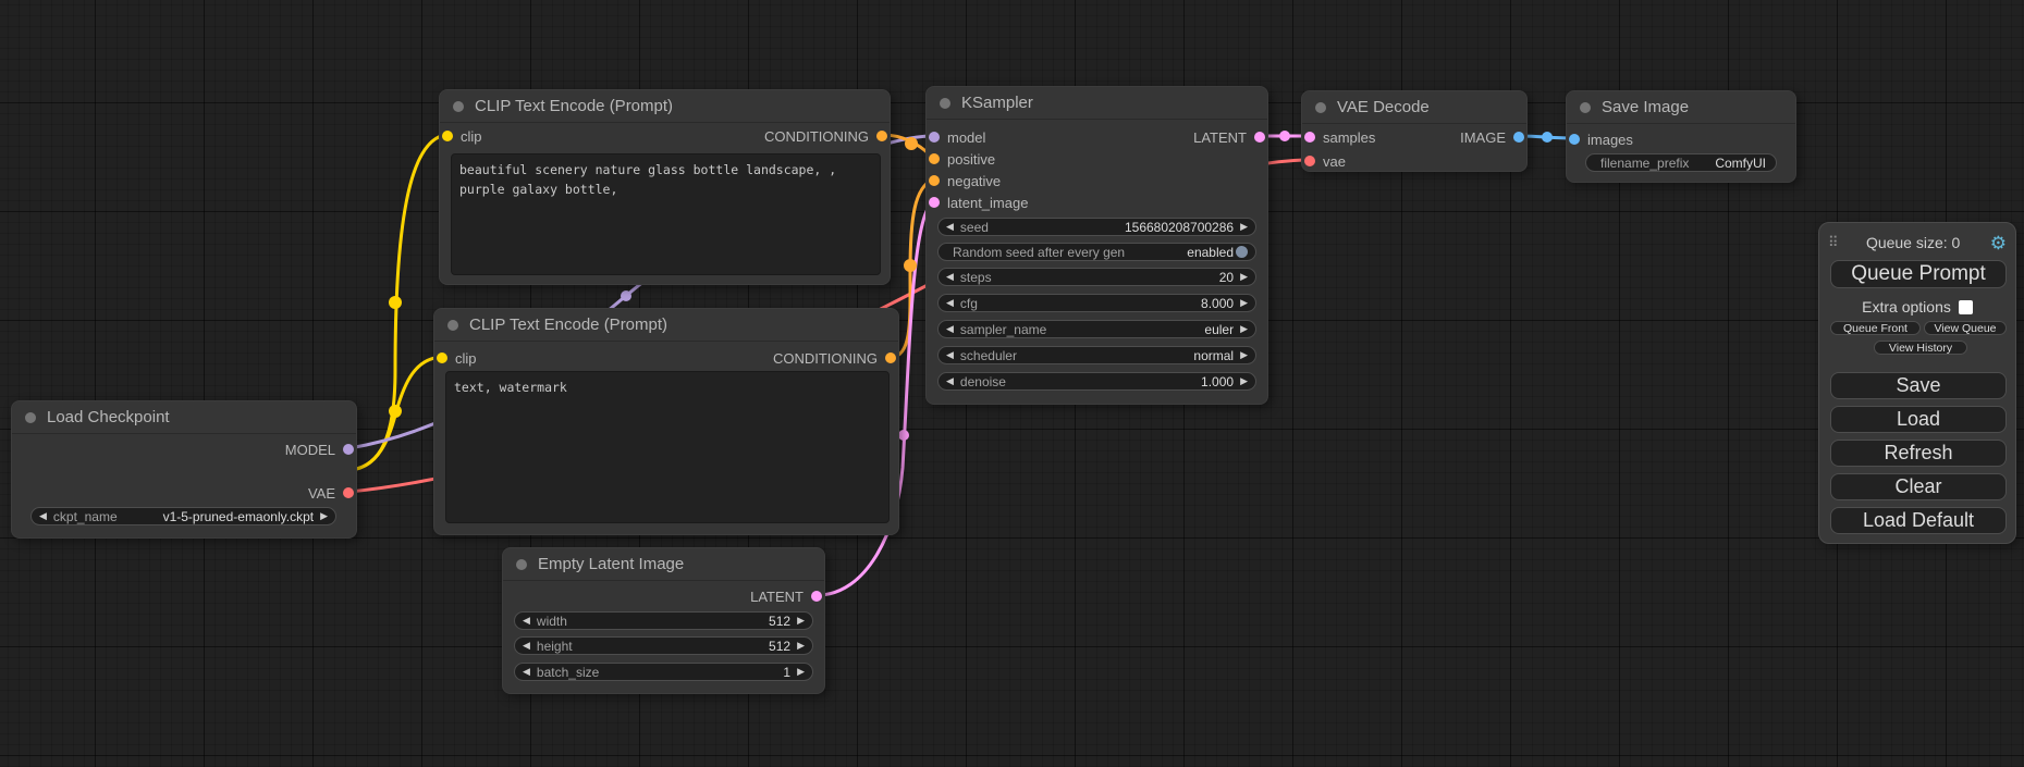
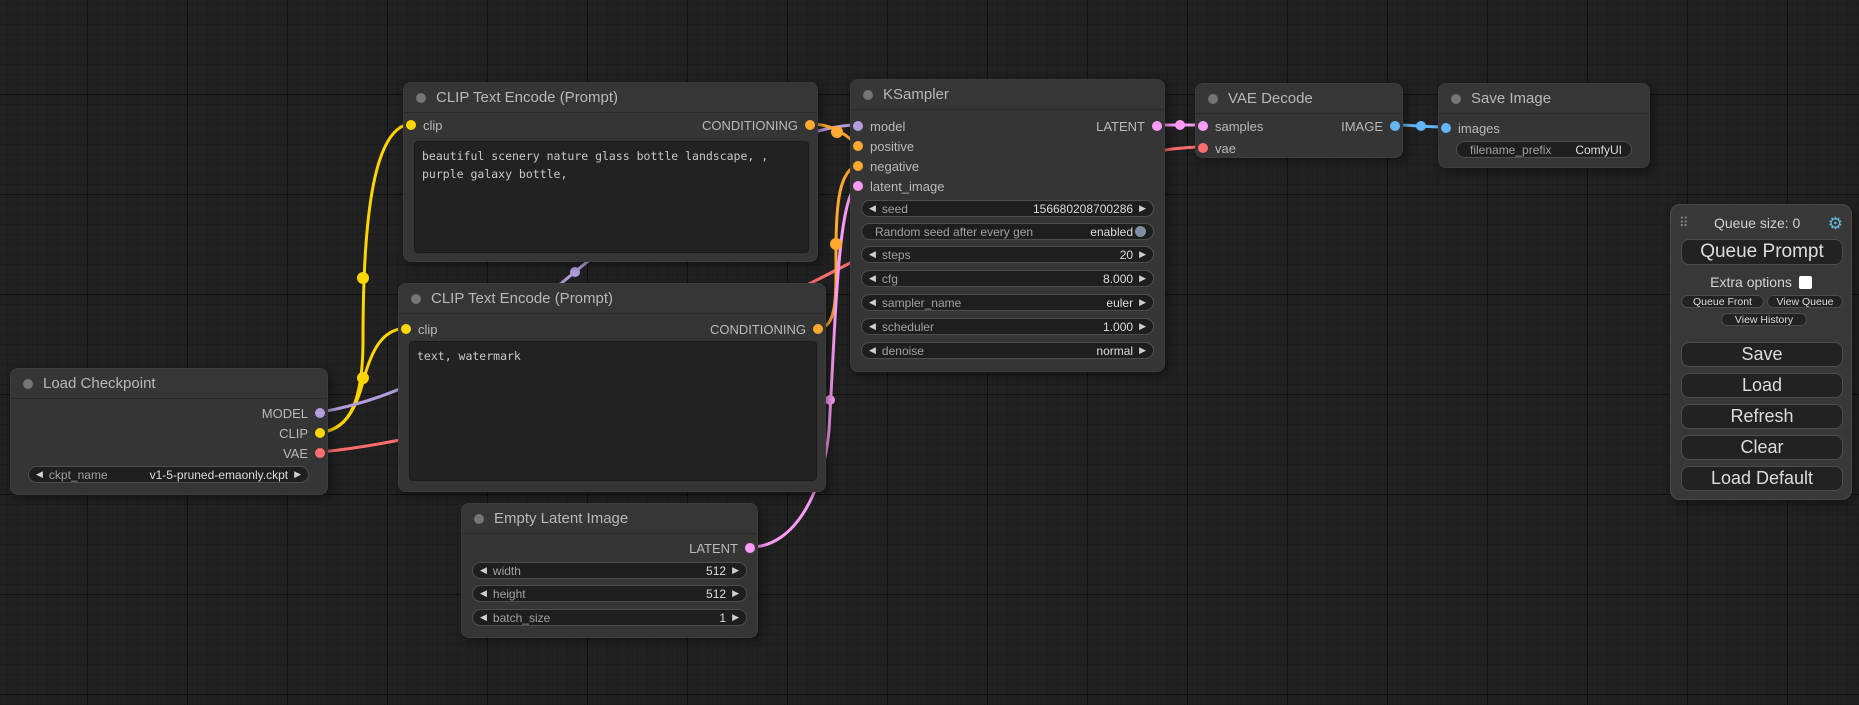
  Load Checkpoint
  MODEL
+ CLIP
  VAE
  ◀
  ckpt_name
  v1-5-pruned-emaonly.ckpt
  ▶
  CLIP Text Encode (Prompt)
  clip
  CONDITIONING
  CLIP Text Encode (Prompt)
  clip
  CONDITIONING
  text, watermark
  KSampler
  model
  LATENT
  positive
  negative
  latent_image
  ◀
  seed
  156680208700286
  ▶
  Random seed after every gen
  enabled
  ◀
  steps
  20
  ▶
  ◀
  cfg
  8.000
  ▶
  ◀
  sampler_name
  euler
  ▶
  ◀
  scheduler
- normal
+ 1.000
  ▶
  ◀
  denoise
- 1.000
+ normal
  ▶
  Empty Latent Image
  LATENT
  ◀
  width
  512
  ▶
  ◀
  height
  512
  ▶
  ◀
  batch_size
  1
  ▶
  VAE Decode
  samples
  IMAGE
  vae
  Save Image
  images
  filename_prefix
  ComfyUI
  ⠿
  Queue size: 0
  ⚙
  Queue Prompt
  Extra options
  Queue Front
  View Queue
  View History
  Save
  Load
  Refresh
  Clear
  Load Default
